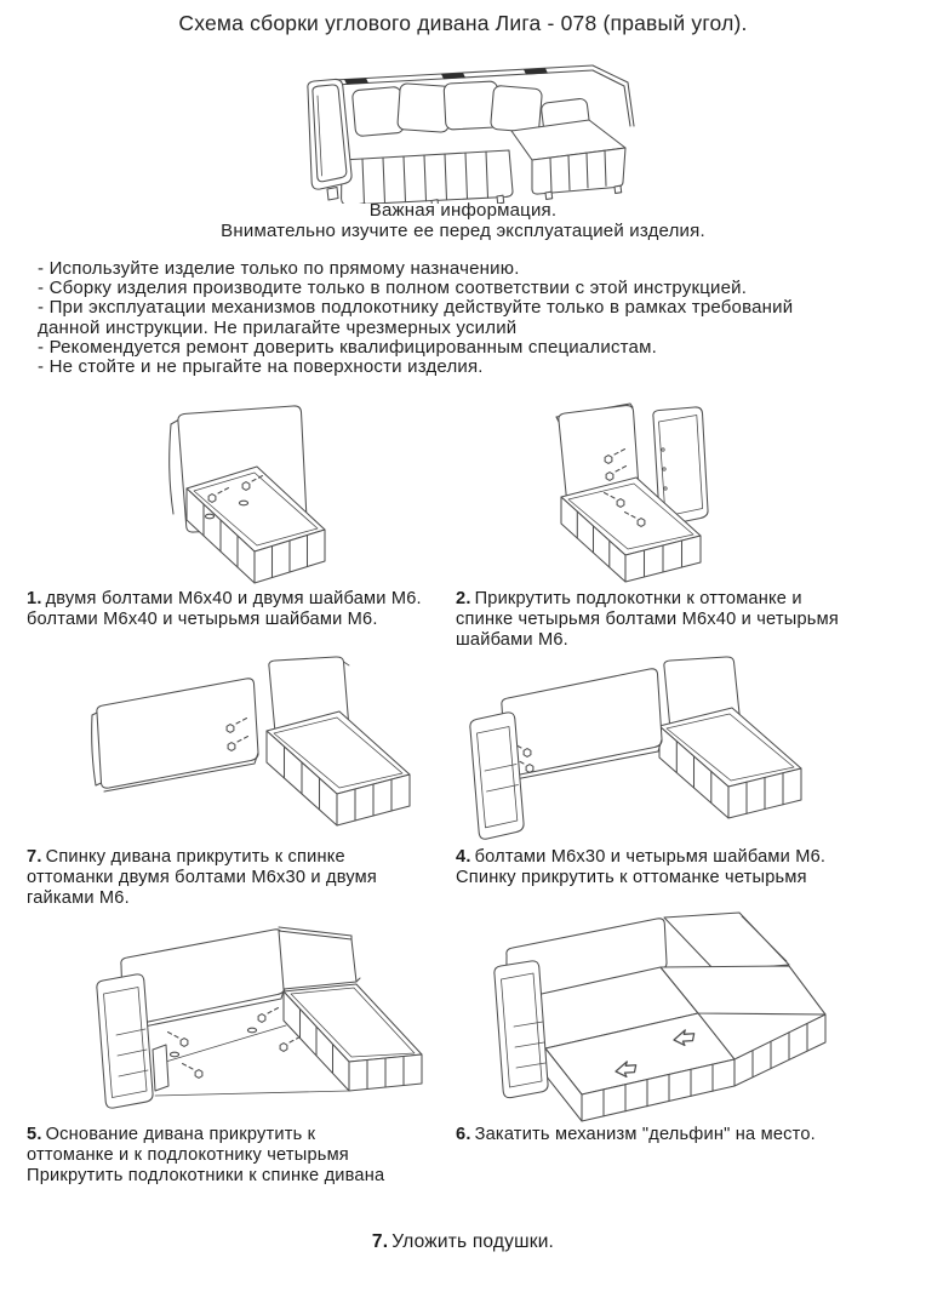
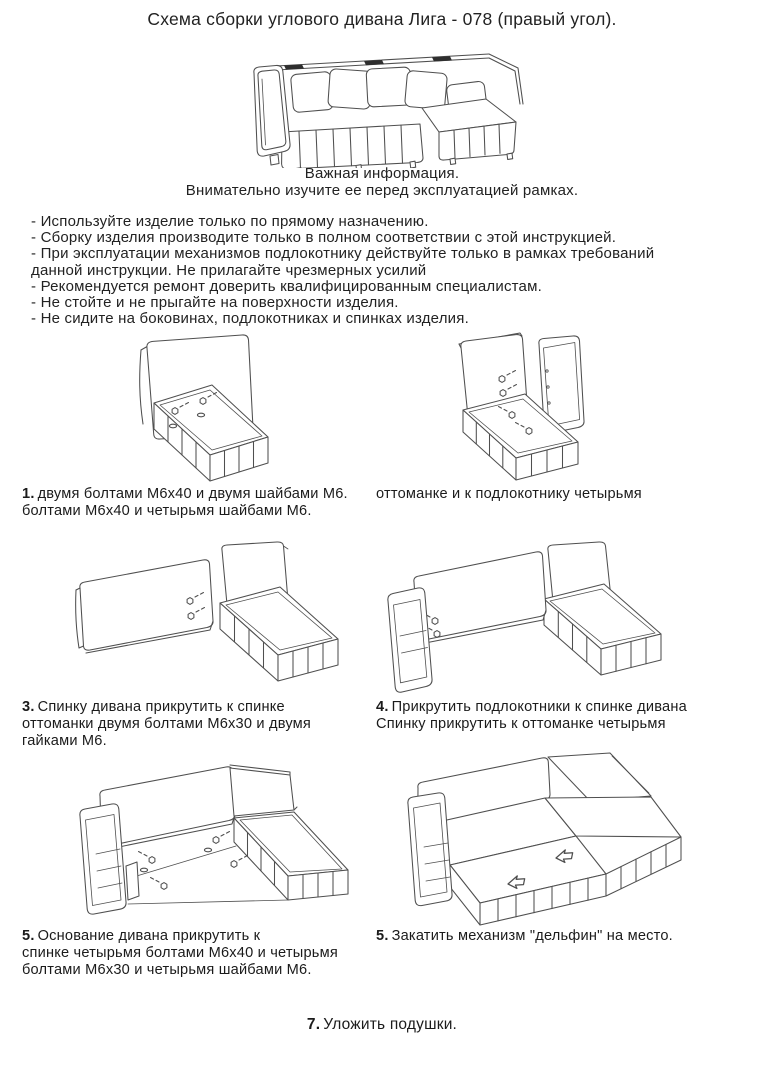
  Схема сборки углового дивана Лига - 078 (правый угол).
  Важная информация.
- Внимательно изучите ее перед эксплуатацией изделия.
+ Внимательно изучите ее перед эксплуатацией рамках.
  - Используйте изделие только по прямому назначению.
  - Сборку изделия производите только в полном соответствии с этой инструкцией.
  - При эксплуатации механизмов подлокотнику действуйте только в рамках требований
  данной инструкции. Не прилагайте чрезмерных усилий
  - Рекомендуется ремонт доверить квалифицированным специалистам.
  - Не стойте и не прыгайте на поверхности изделия.
+ - Не сидите на боковинах, подлокотниках и спинках изделия.
  1. двумя болтами М6х40 и двумя шайбами М6.
  болтами М6х40 и четырьмя шайбами М6.
- 2. Прикрутить подлокотнки к оттоманке и
- спинке четырьмя болтами М6х40 и четырьмя
+ оттоманке и к подлокотнику четырьмя
- шайбами М6.
- 7. Спинку дивана прикрутить к спинке
+ 3. Спинку дивана прикрутить к спинке
  оттоманки двумя болтами М6х30 и двумя
  гайками М6.
- 4. болтами М6х30 и четырьмя шайбами М6.
+ 4. Прикрутить подлокотники к спинке дивана
  Спинку прикрутить к оттоманке четырьмя
  5. Основание дивана прикрутить к
- оттоманке и к подлокотнику четырьмя
+ спинке четырьмя болтами М6х40 и четырьмя
- Прикрутить подлокотники к спинке дивана
+ болтами М6х30 и четырьмя шайбами М6.
- 6. Закатить механизм "дельфин" на место.
+ 5. Закатить механизм "дельфин" на место.
  7. Уложить подушки.
